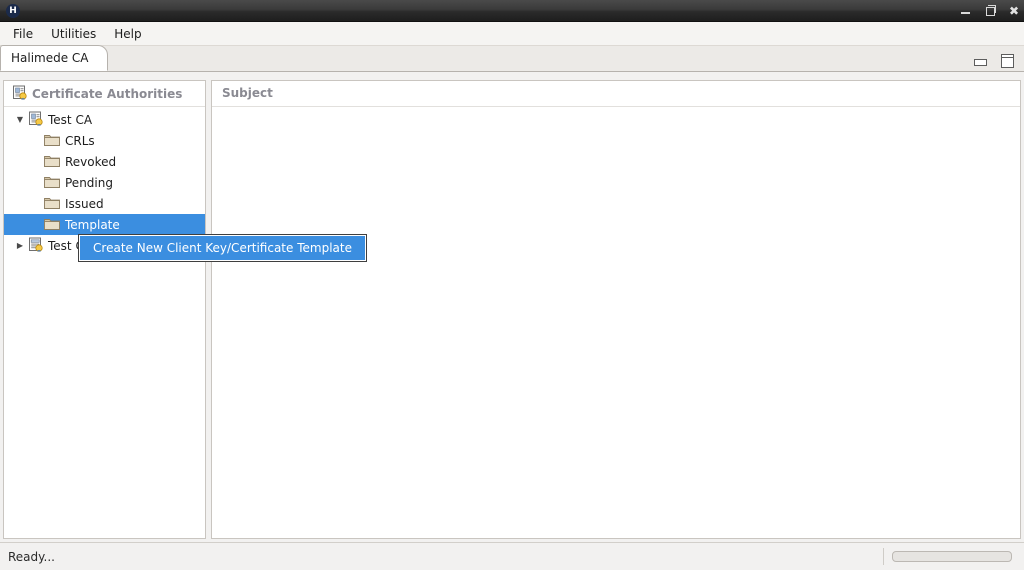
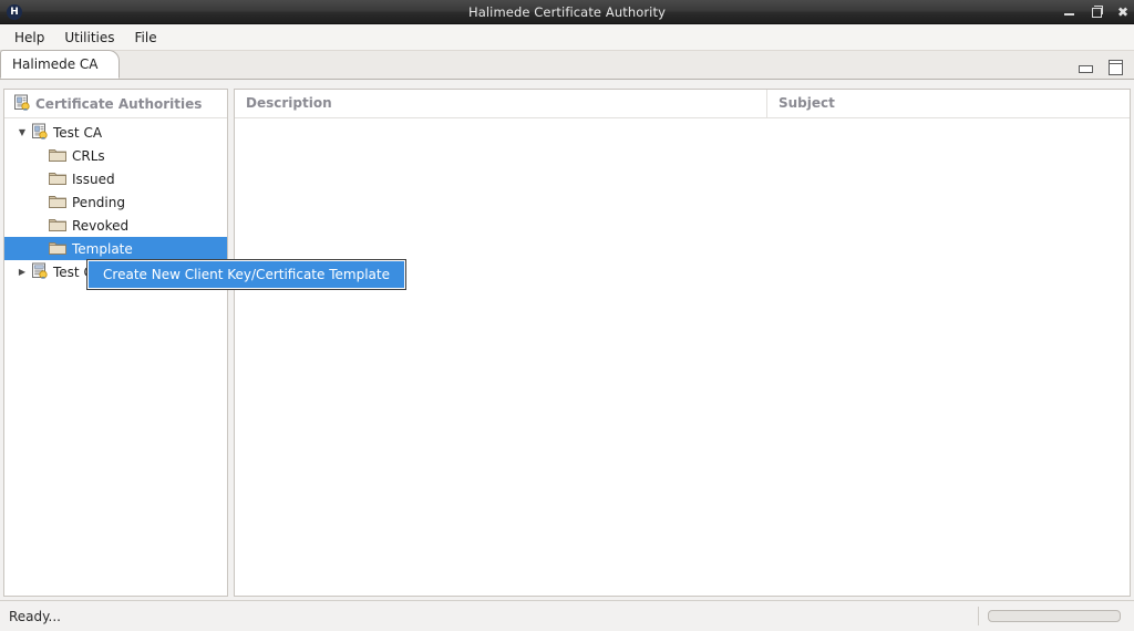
  H
+ Halimede Certificate Authority
  ✖
- File
+ Help
  Utilities
- Help
+ File
  Halimede CA
  Certificate Authorities
  ▼
  Test CA
  CRLs
- Revoked
+ Issued
  Pending
- Issued
+ Revoked
  Template
  ▶
+ Description
  Subject
  Create New Client Key/Certificate Template
  Ready...
